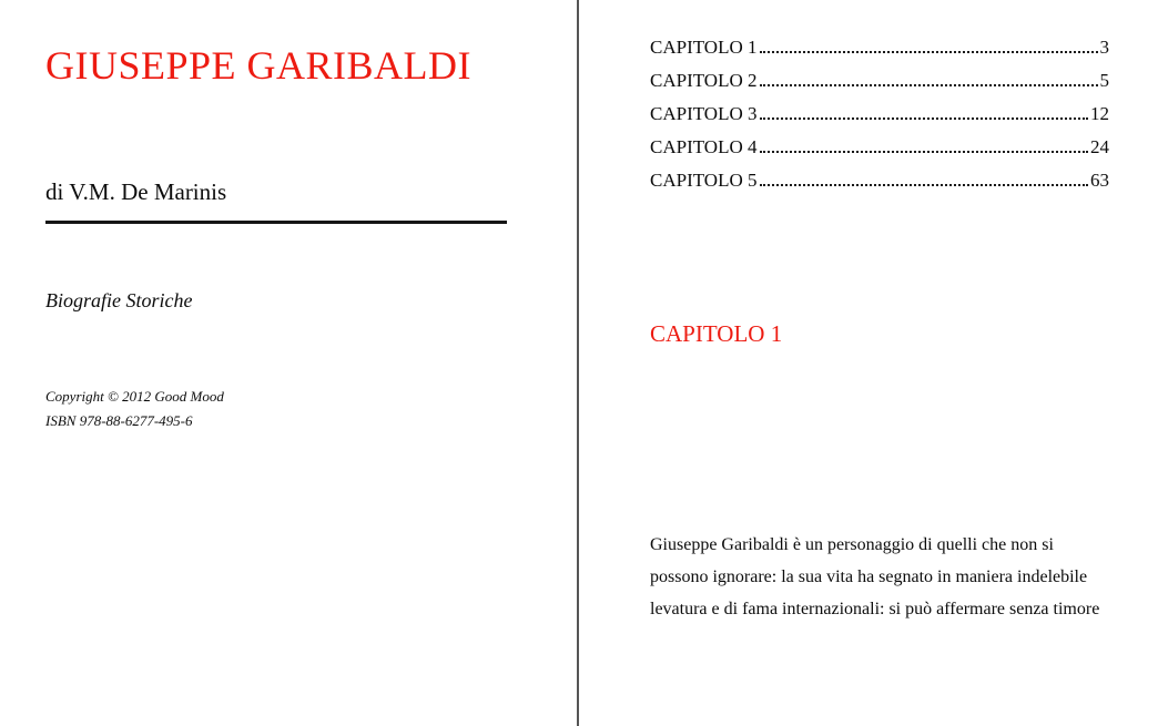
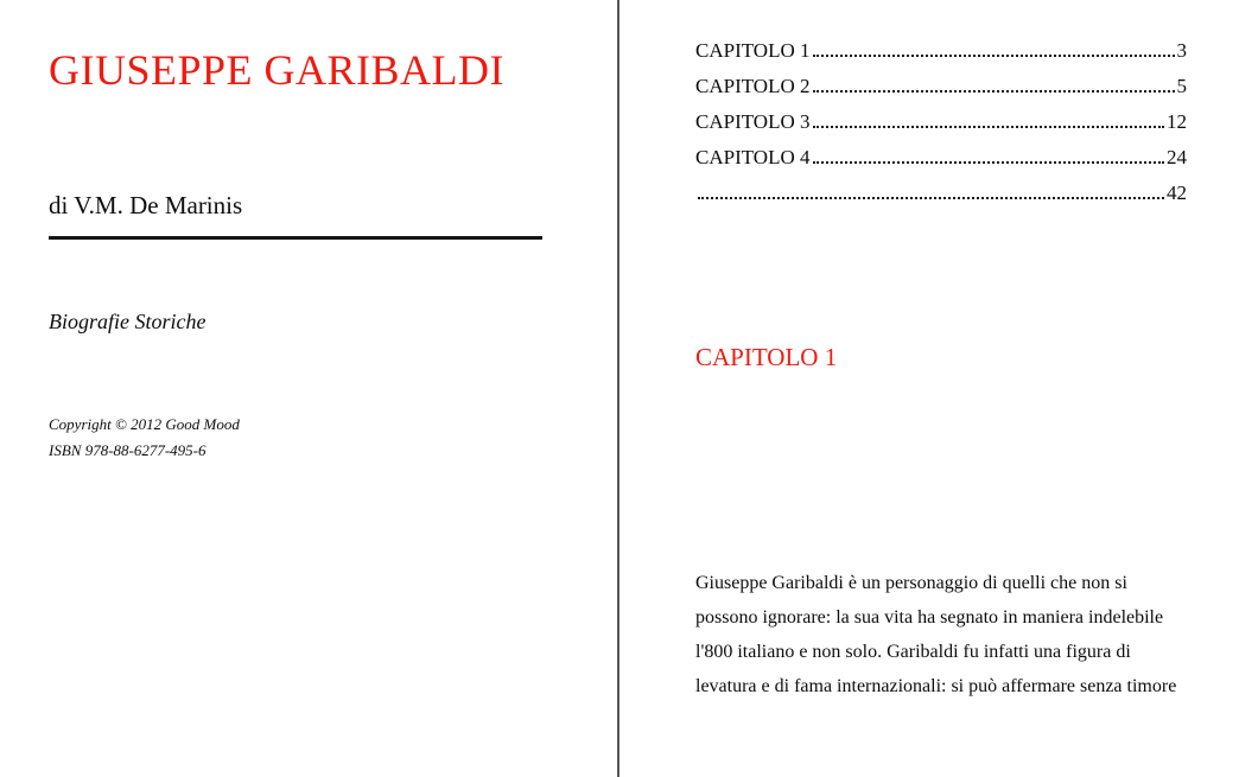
  GIUSEPPE GARIBALDI
  di V.M. De Marinis
  Biografie Storiche
  Copyright © 2012 Good Mood
  ISBN 978-88-6277-495-6
  CAPITOLO 1
  3
  CAPITOLO 2
  5
  CAPITOLO 3
  12
  CAPITOLO 4
  24
- CAPITOLO 5
- 63
+ 42
  CAPITOLO 1
  Giuseppe Garibaldi è un personaggio di quelli che non si
  possono ignorare: la sua vita ha segnato in maniera indelebile
+ l'800 italiano e non solo. Garibaldi fu infatti una figura di
  levatura e di fama internazionali: si può affermare senza timore
